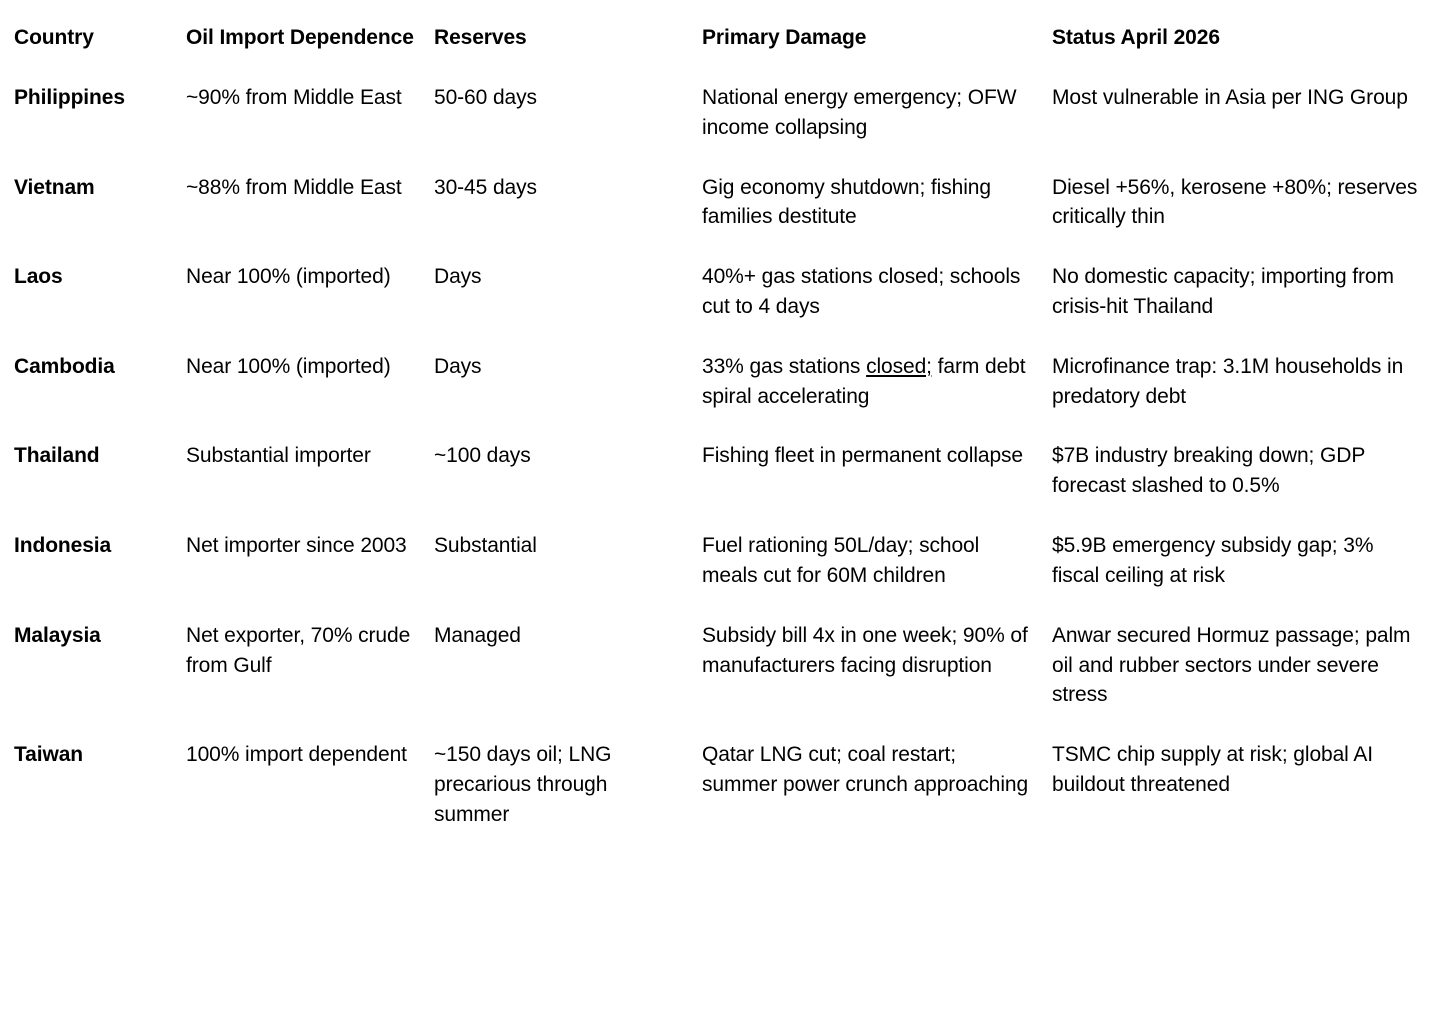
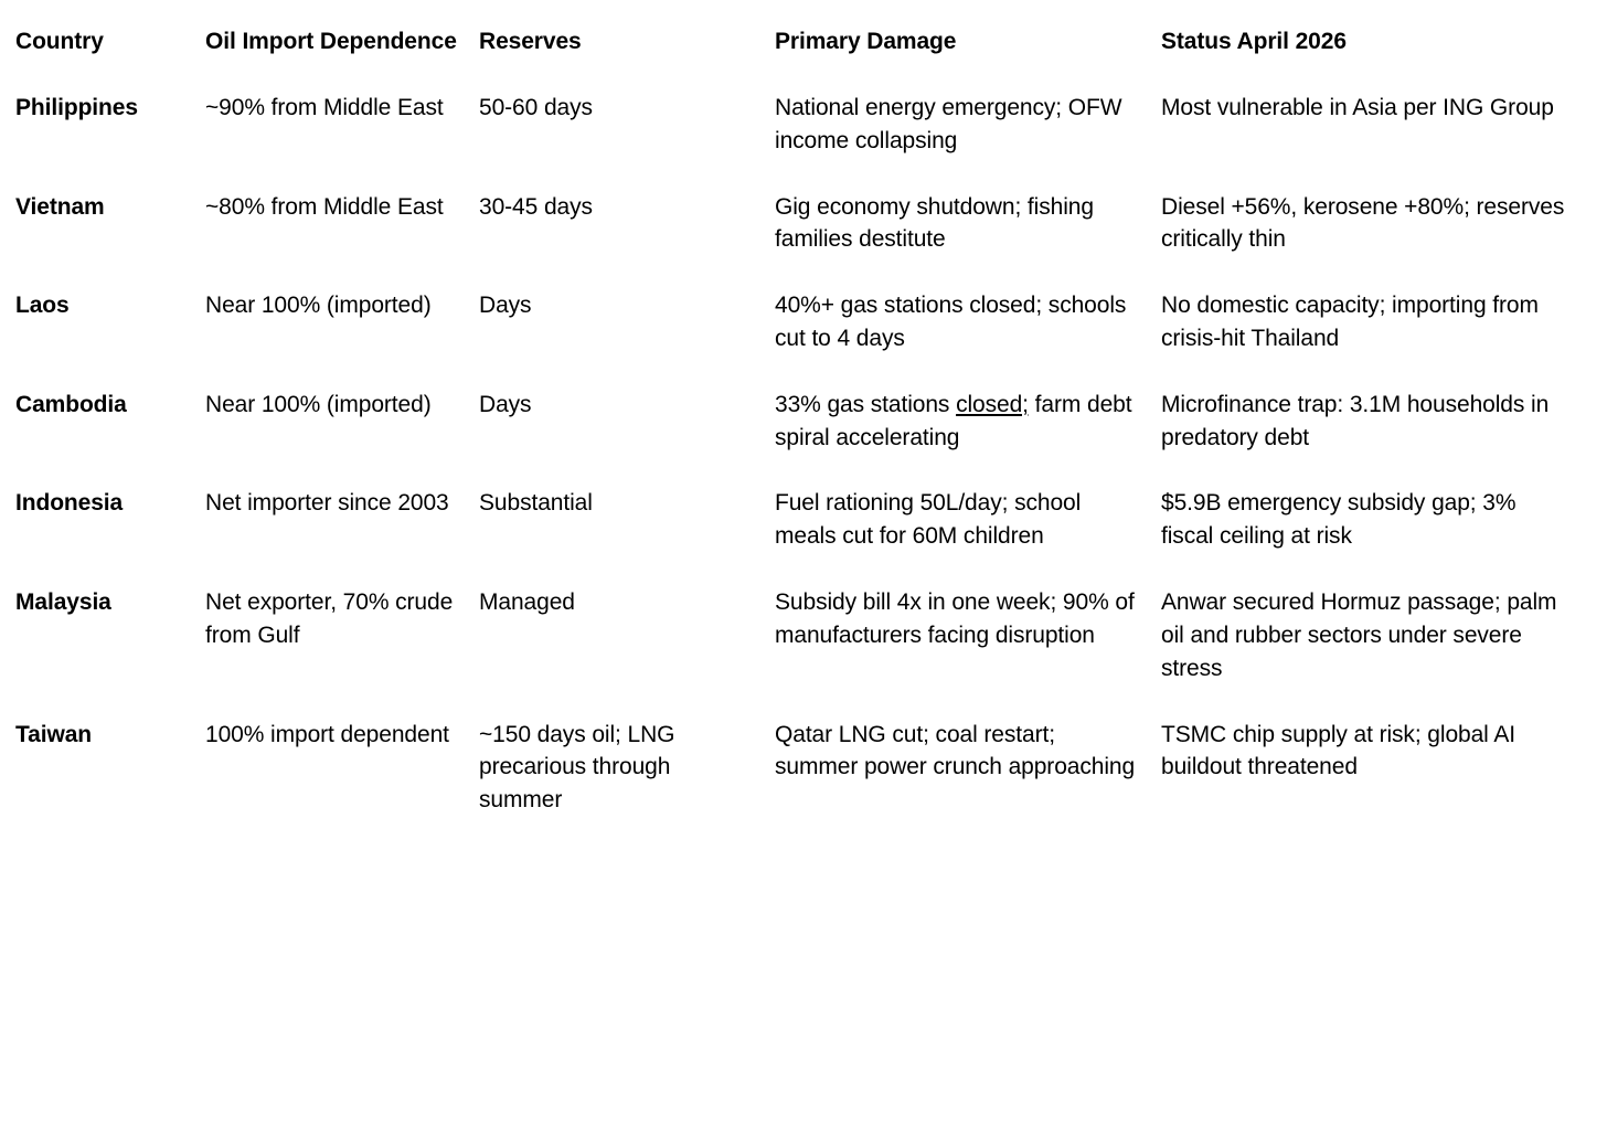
  Country	Oil Import Dependence	Reserves	Primary Damage	Status April 2026
  Philippines	~90% from Middle East	50-60 days	National energy emergency; OFW income collapsing	Most vulnerable in Asia per ING Group
- Vietnam	~88% from Middle East	30-45 days	Gig economy shutdown; fishing families destitute	Diesel +56%, kerosene +80%; reserves critically thin
+ Vietnam	~80% from Middle East	30-45 days	Gig economy shutdown; fishing families destitute	Diesel +56%, kerosene +80%; reserves critically thin
  Laos	Near 100% (imported)	Days	40%+ gas stations closed; schools cut to 4 days	No domestic capacity; importing from crisis-hit Thailand
  Cambodia	Near 100% (imported)	Days	33% gas stations closed; farm debt spiral accelerating	Microfinance trap: 3.1M households in predatory debt
- Thailand	Substantial importer	~100 days	Fishing fleet in permanent collapse	$7B industry breaking down; GDP forecast slashed to 0.5%
  Indonesia	Net importer since 2003	Substantial	Fuel rationing 50L/day; school meals cut for 60M children	$5.9B emergency subsidy gap; 3% fiscal ceiling at risk
  Malaysia	Net exporter, 70% crude from Gulf	Managed	Subsidy bill 4x in one week; 90% of manufacturers facing disruption	Anwar secured Hormuz passage; palm oil and rubber sectors under severe stress
  Taiwan	100% import dependent	~150 days oil; LNG precarious through summer	Qatar LNG cut; coal restart; summer power crunch approaching	TSMC chip supply at risk; global AI buildout threatened
